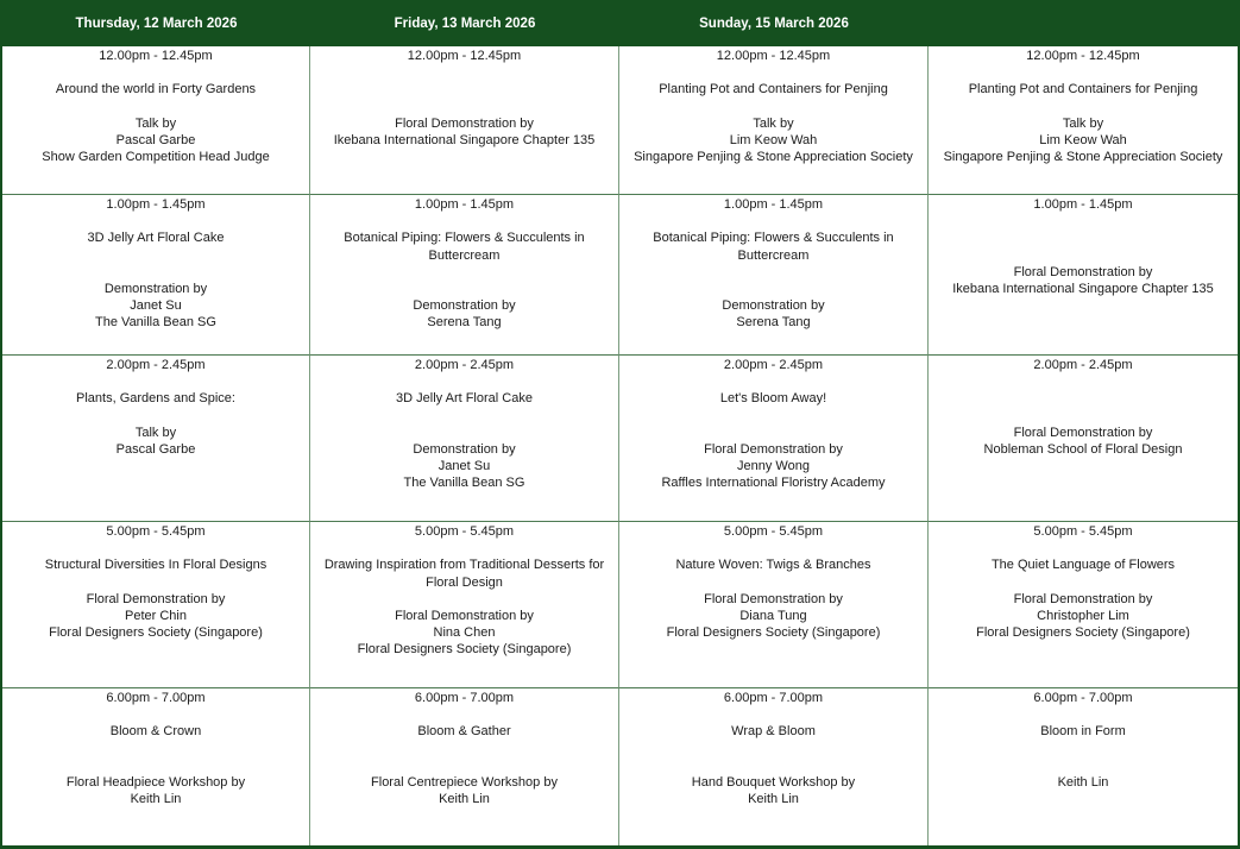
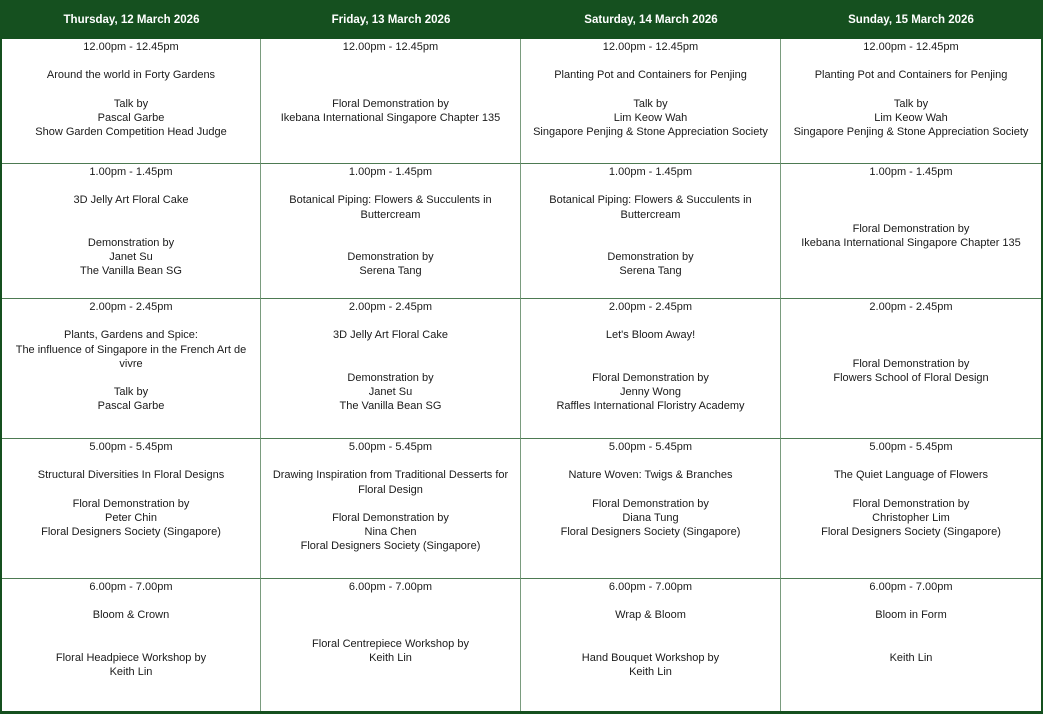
  Thursday, 12 March 2026
  Friday, 13 March 2026
+ Saturday, 14 March 2026
  Sunday, 15 March 2026
  12.00pm - 12.45pm
  Around the world in Forty Gardens
  Talk by
  Pascal Garbe
  Show Garden Competition Head Judge
  12.00pm - 12.45pm
  Floral Demonstration by
  Ikebana International Singapore Chapter 135
  12.00pm - 12.45pm
  Planting Pot and Containers for Penjing
  Talk by
  Lim Keow Wah
  Singapore Penjing & Stone Appreciation Society
  12.00pm - 12.45pm
  Planting Pot and Containers for Penjing
  Talk by
  Lim Keow Wah
  Singapore Penjing & Stone Appreciation Society
  1.00pm - 1.45pm
  3D Jelly Art Floral Cake
  Demonstration by
  Janet Su
  The Vanilla Bean SG
  1.00pm - 1.45pm
  Botanical Piping: Flowers & Succulents in
  Buttercream
  Demonstration by
  Serena Tang
  1.00pm - 1.45pm
  Botanical Piping: Flowers & Succulents in
  Buttercream
  Demonstration by
  Serena Tang
  1.00pm - 1.45pm
  Floral Demonstration by
  Ikebana International Singapore Chapter 135
  2.00pm - 2.45pm
  Plants, Gardens and Spice:
+ The influence of Singapore in the French Art de
+ vivre
  Talk by
  Pascal Garbe
  2.00pm - 2.45pm
  3D Jelly Art Floral Cake
  Demonstration by
  Janet Su
  The Vanilla Bean SG
  2.00pm - 2.45pm
  Let's Bloom Away!
  Floral Demonstration by
  Jenny Wong
  Raffles International Floristry Academy
  2.00pm - 2.45pm
  Floral Demonstration by
- Nobleman School of Floral Design
+ Flowers School of Floral Design
  5.00pm - 5.45pm
  Structural Diversities In Floral Designs
  Floral Demonstration by
  Peter Chin
  Floral Designers Society (Singapore)
  5.00pm - 5.45pm
  Drawing Inspiration from Traditional Desserts for
  Floral Design
  Floral Demonstration by
  Nina Chen
  Floral Designers Society (Singapore)
  5.00pm - 5.45pm
  Nature Woven: Twigs & Branches
  Floral Demonstration by
  Diana Tung
  Floral Designers Society (Singapore)
  5.00pm - 5.45pm
  The Quiet Language of Flowers
  Floral Demonstration by
  Christopher Lim
  Floral Designers Society (Singapore)
  6.00pm - 7.00pm
  Bloom & Crown
  Floral Headpiece Workshop by
  Keith Lin
  6.00pm - 7.00pm
- Bloom & Gather
  Floral Centrepiece Workshop by
  Keith Lin
  6.00pm - 7.00pm
  Wrap & Bloom
  Hand Bouquet Workshop by
  Keith Lin
  6.00pm - 7.00pm
  Bloom in Form
  Keith Lin
